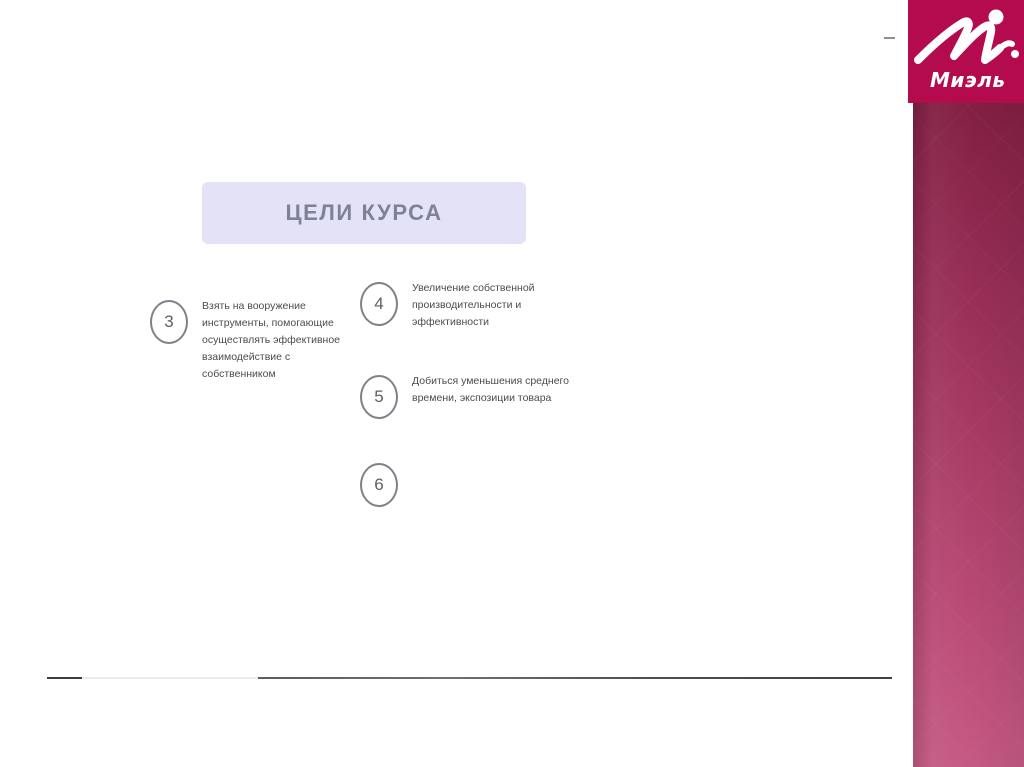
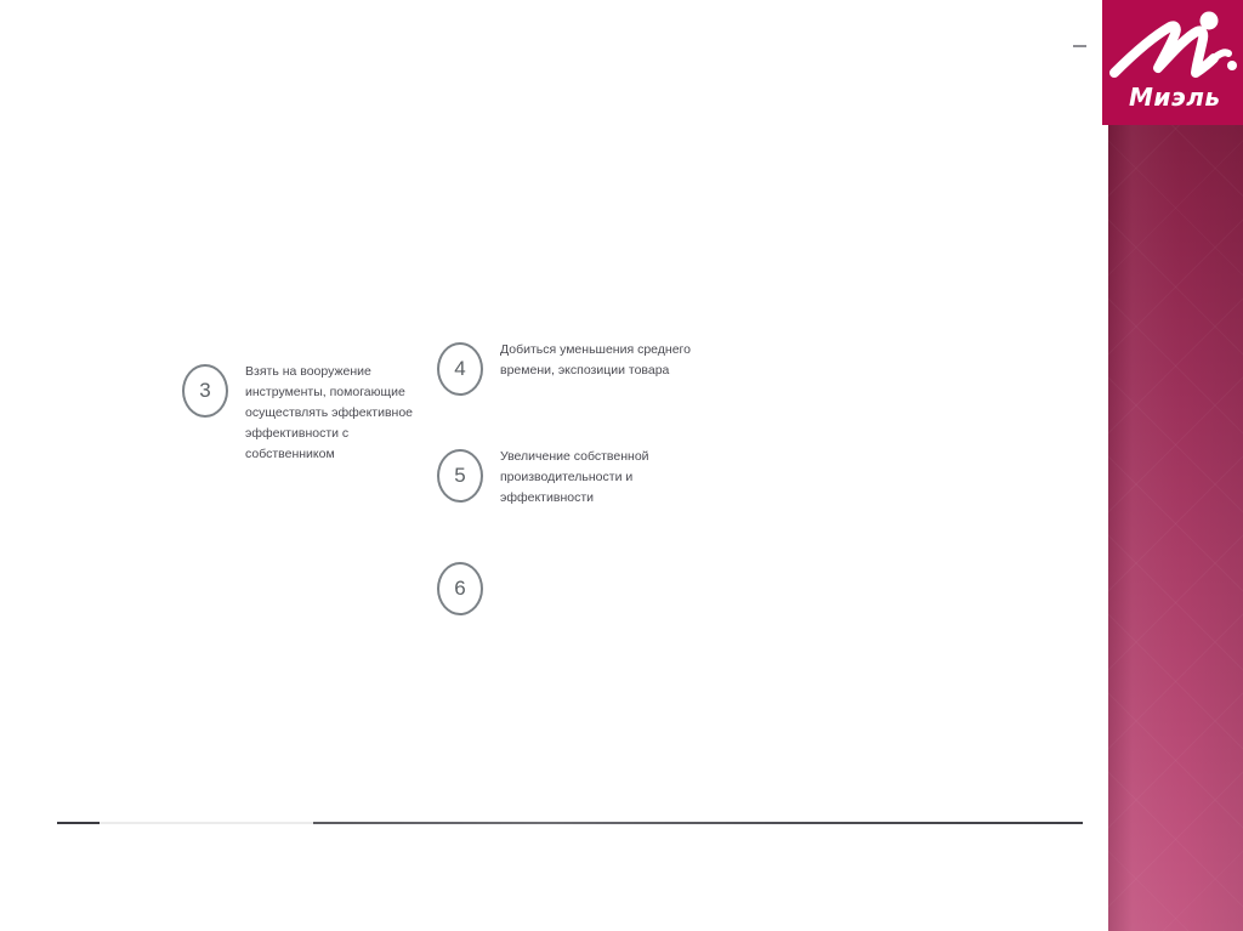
  Миэль
- ЦЕЛИ КУРСА
  3
- Взять на вооружение инструменты, помогающие осуществлять эффективное взаимодействие с собственником
+ Взять на вооружение инструменты, помогающие осуществлять эффективное эффективности с собственником
  4
- Увеличение собственной производительности и эффективности
+ Добиться уменьшения среднего времени, экспозиции товара
  5
- Добиться уменьшения среднего времени, экспозиции товара
+ Увеличение собственной производительности и эффективности
  6
